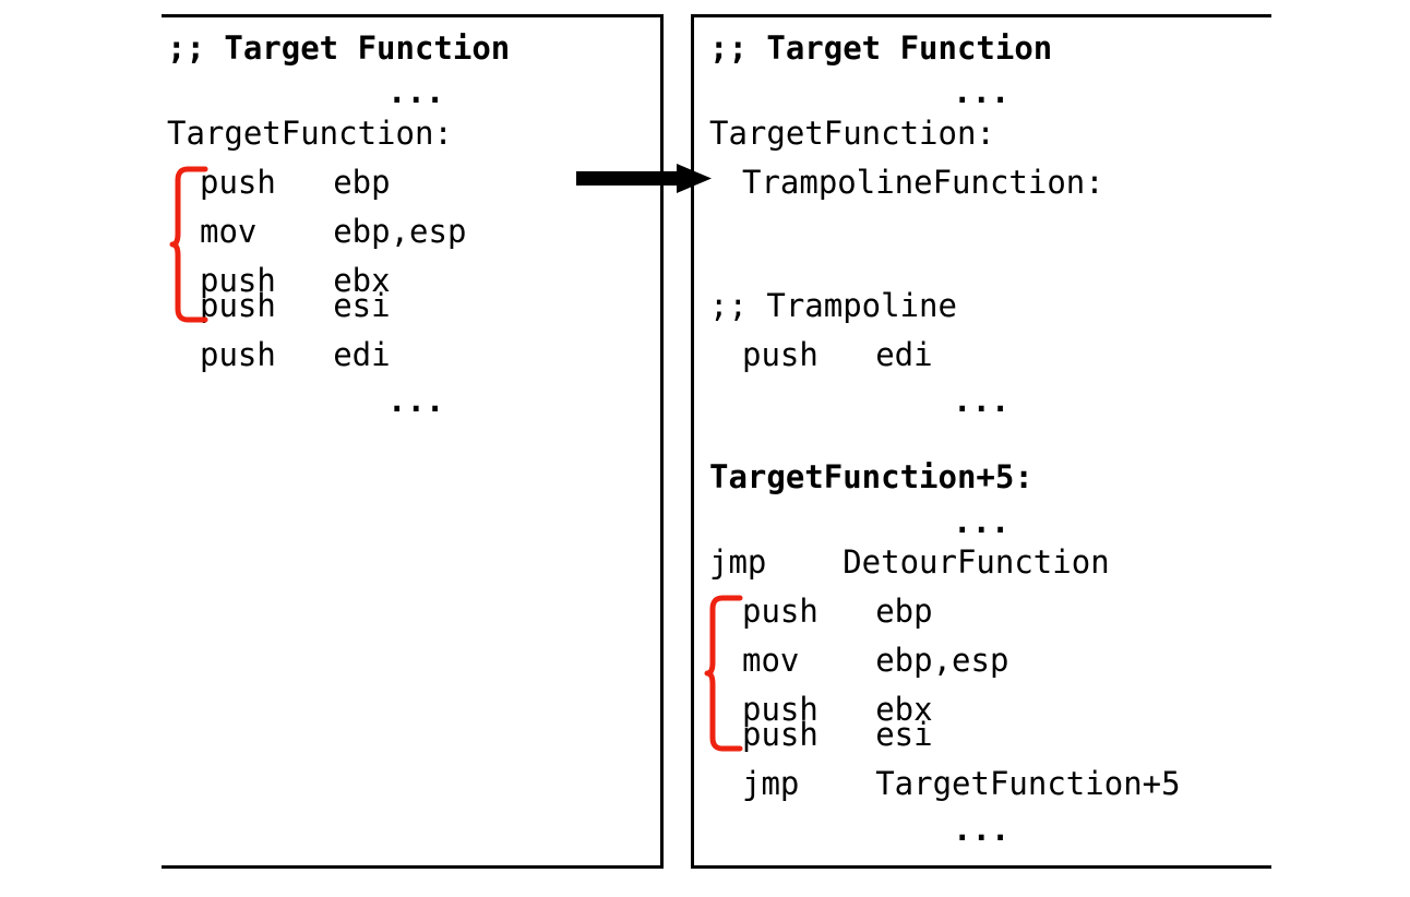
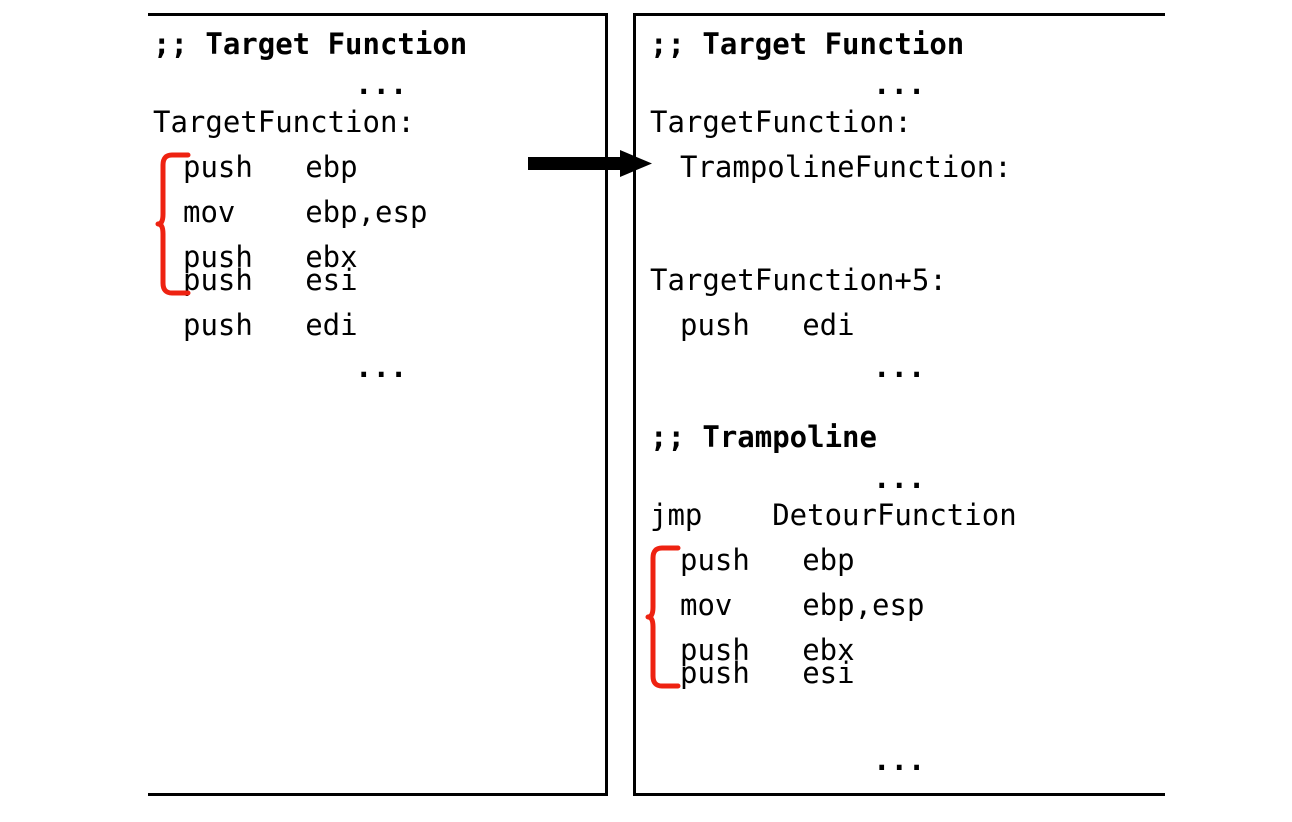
  ;; Target Function
  ...
  TargetFunction:
  push ebp
  mov ebp,esp
  push ebx
  push esi
  push edi
  ...
  ;; Target Function
  ...
  TargetFunction:
  TrampolineFunction:
- ;; Trampoline
+ TargetFunction+5:
  push edi
  ...
- TargetFunction+5:
+ ;; Trampoline
  ...
  jmp DetourFunction
  push ebp
  mov ebp,esp
  push ebx
  push esi
- jmp TargetFunction+5
  ...
